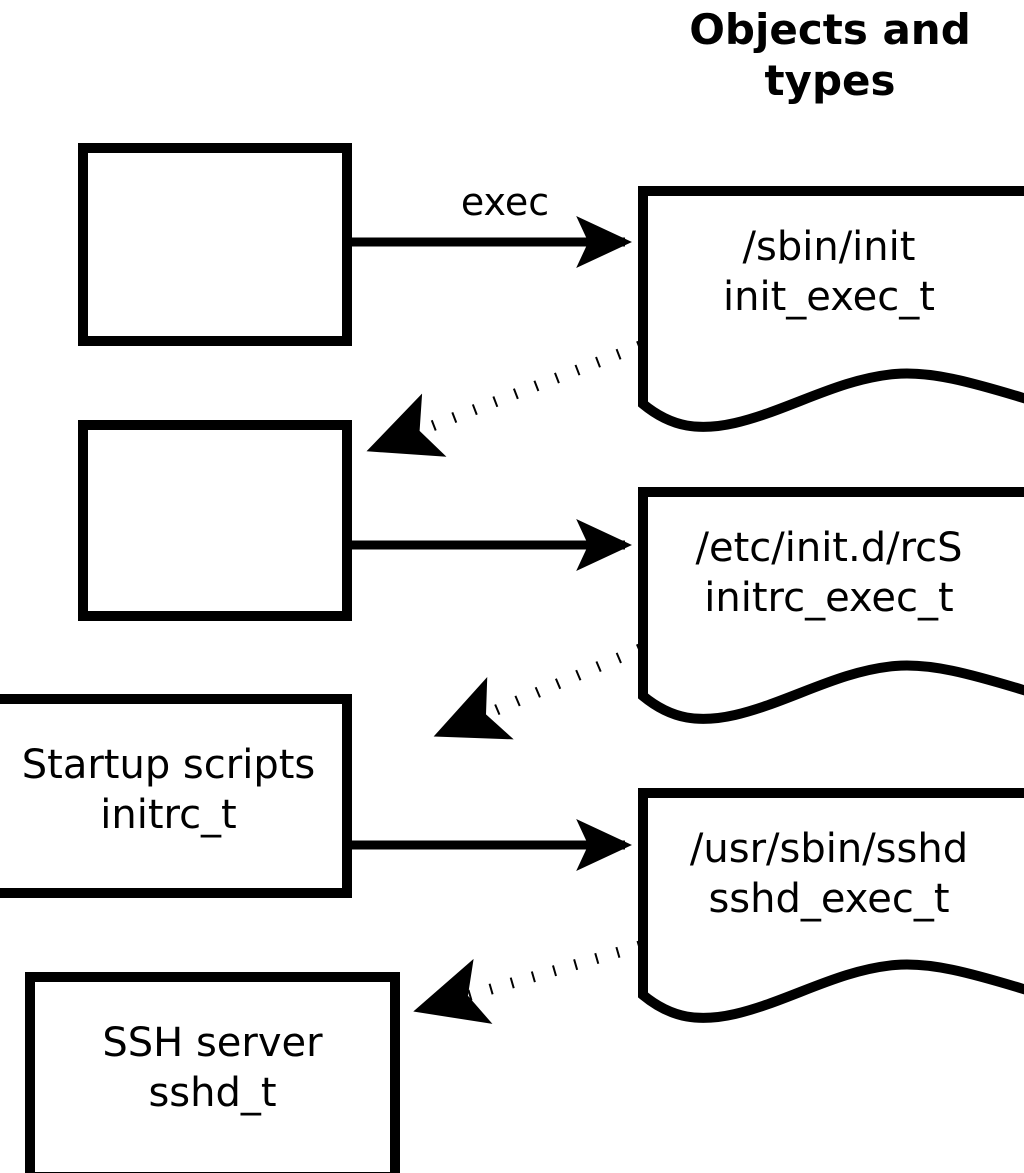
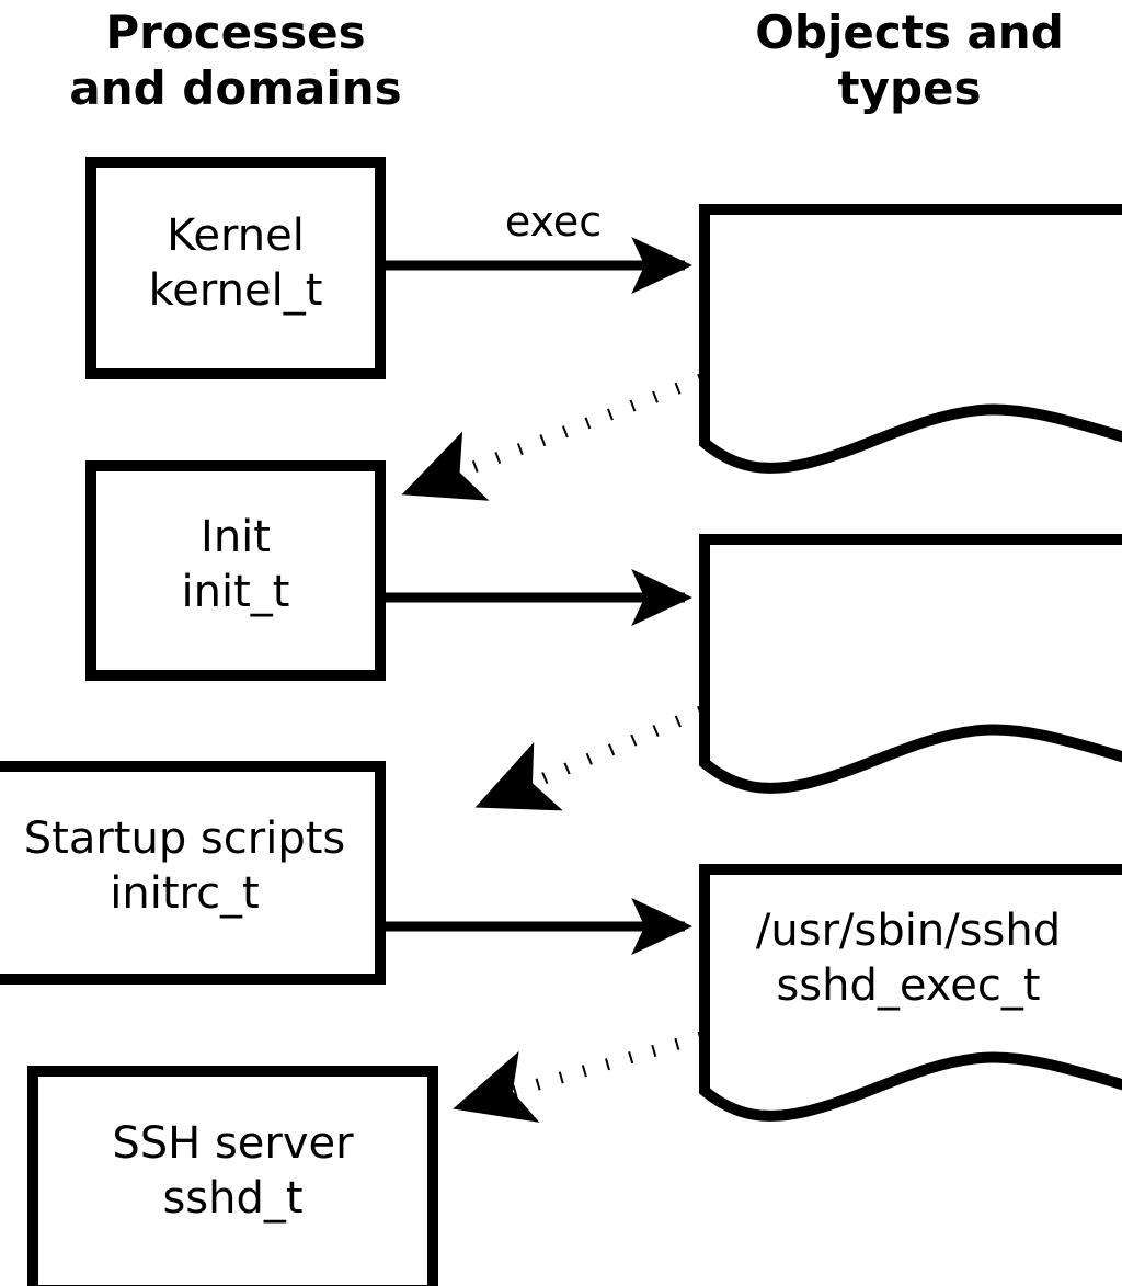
+ Processes
+ and domains
  Objects and
  types
+ Kernel
+ kernel_t
+ Init
+ init_t
  Startup scripts
  initrc_t
  SSH server
  sshd_t
- /sbin/init
- init_exec_t
- /etc/init.d/rcS
- initrc_exec_t
  /usr/sbin/sshd
  sshd_exec_t
  exec
